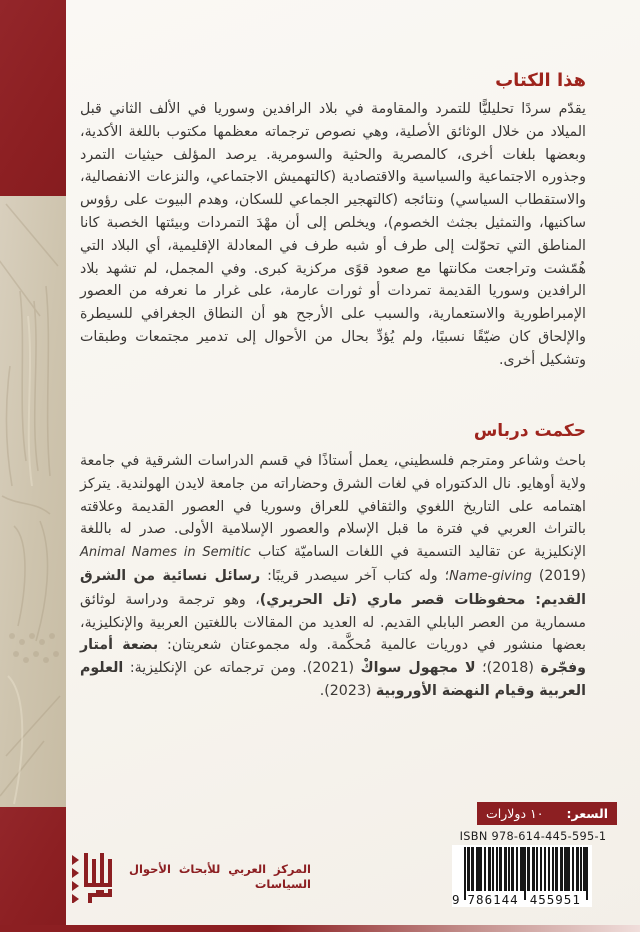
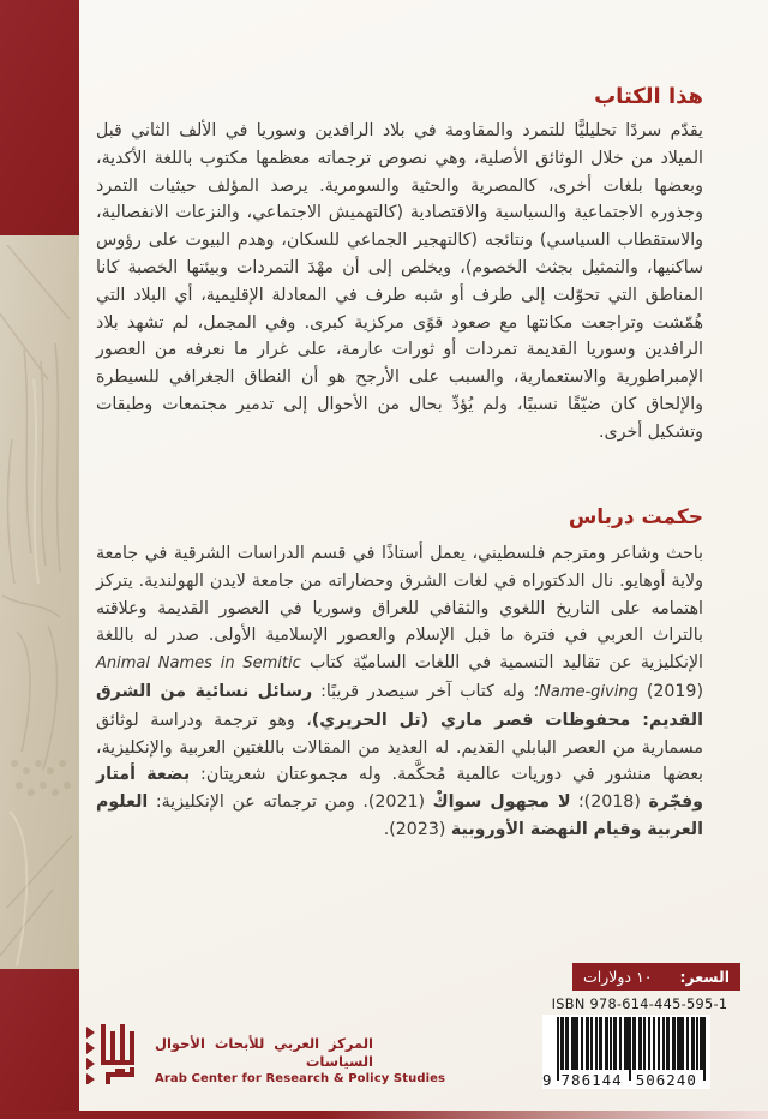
  هذا الكتاب
  يقدّم سردًا تحليليًّا للتمرد والمقاومة في بلاد الرافدين وسوريا في الألف الثاني قبل الميلاد من خلال الوثائق الأصلية، وهي نصوص ترجماته معظمها مكتوب باللغة الأكدية، وبعضها بلغات أخرى، كالمصرية والحثية والسومرية. يرصد المؤلف حيثيات التمرد وجذوره الاجتماعية والسياسية والاقتصادية (كالتهميش الاجتماعي، والنزعات الانفصالية، والاستقطاب السياسي) ونتائجه (كالتهجير الجماعي للسكان، وهدم البيوت على رؤوس ساكنيها، والتمثيل بجثث الخصوم)، ويخلص إلى أن مهْدَ التمردات وبيئتها الخصبة كانا المناطق التي تحوّلت إلى طرف أو شبه طرف في المعادلة الإقليمية، أي البلاد التي هُمّشت وتراجعت مكانتها مع صعود قوًى مركزية كبرى. وفي المجمل، لم تشهد بلاد الرافدين وسوريا القديمة تمردات أو ثورات عارمة، على غرار ما نعرفه من العصور الإمبراطورية والاستعمارية، والسبب على الأرجح هو أن النطاق الجغرافي للسيطرة والإلحاق كان ضيّقًا نسبيًا، ولم يُؤدِّ بحال من الأحوال إلى تدمير مجتمعات وطبقات وتشكيل أخرى.
  حكمت درباس
  باحث وشاعر ومترجم فلسطيني، يعمل أستاذًا في قسم الدراسات الشرقية في جامعة ولاية أوهايو. نال الدكتوراه في لغات الشرق وحضاراته من جامعة لايدن الهولندية. يتركز اهتمامه على التاريخ اللغوي والثقافي للعراق وسوريا في العصور القديمة وعلاقته بالتراث العربي في فترة ما قبل الإسلام والعصور الإسلامية الأولى. صدر له باللغة الإنكليزية عن تقاليد التسمية في اللغات الساميّة كتاب Animal Names in Semitic Name-giving (2019)؛ وله كتاب آخر سيصدر قريبًا: رسائل نسائية من الشرق القديم: محفوظات قصر ماري (تل الحريري)، وهو ترجمة ودراسة لوثائق مسمارية من العصر البابلي القديم. له العديد من المقالات باللغتين العربية والإنكليزية، بعضها منشور في دوريات عالمية مُحكَّمة. وله مجموعتان شعريتان: بضعة أمتار وفجّرة (2018)؛ لا مجهول سواكْ (2021). ومن ترجماته عن الإنكليزية: العلوم العربية وقيام النهضة الأوروبية (2023).
  السعر:
  ١٠ دولارات
  ISBN 978-614-445-595-1
  9
  786144
- 455951
+ 506240
  المركز العربي للأبحاث الأحوال السياسات
+ Arab Center for Research & Policy Studies
